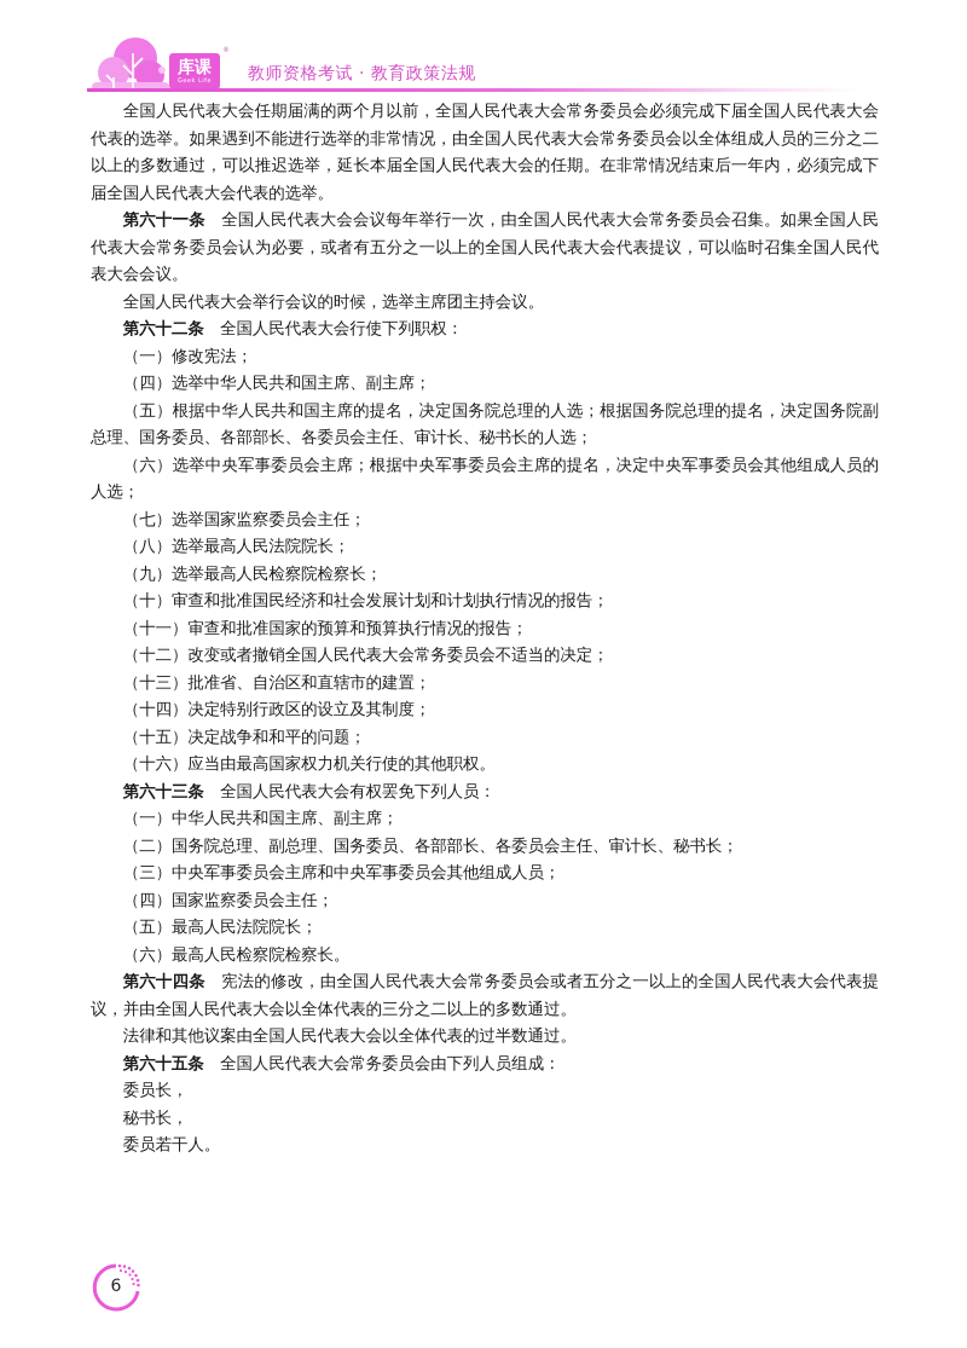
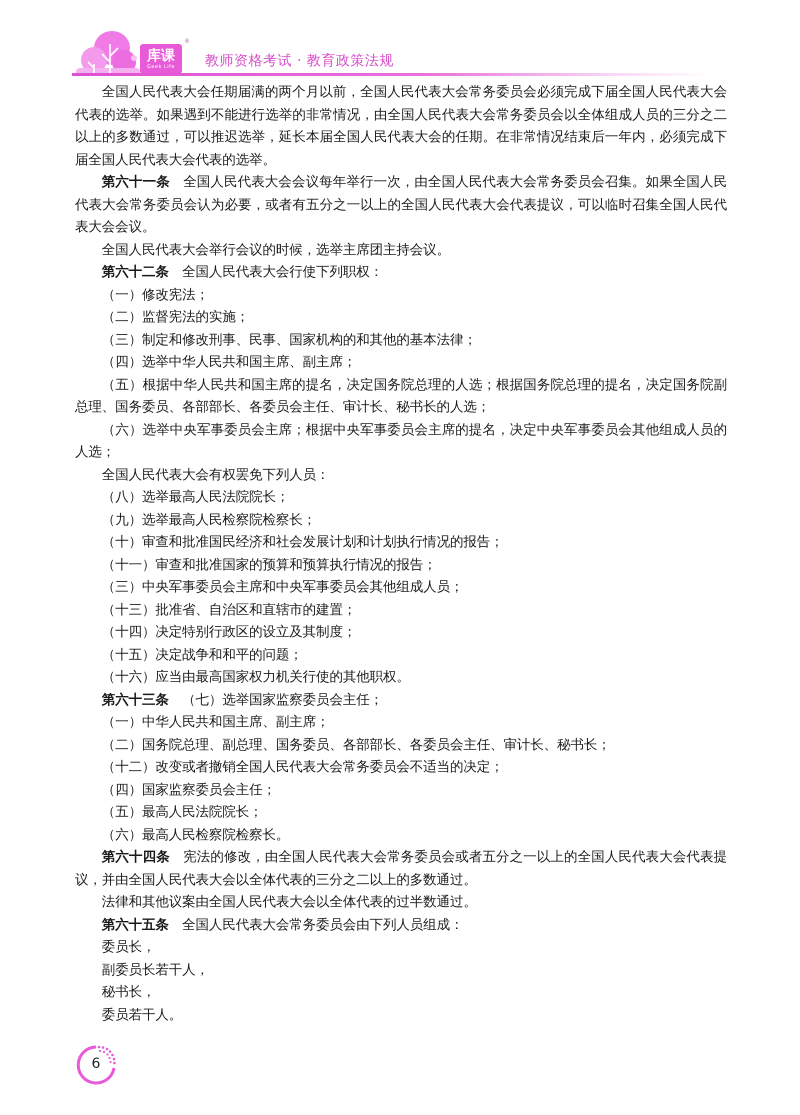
  库课
  教师资格考试 · 教育政策法规
  全国人民代表大会任期届满的两个月以前，全国人民代表大会常务委员会必须完成下届全国人民代表大会代表的选举。如果遇到不能进行选举的非常情况，由全国人民代表大会常务委员会以全体组成人员的三分之二以上的多数通过，可以推迟选举，延长本届全国人民代表大会的任期。在非常情况结束后一年内，必须完成下届全国人民代表大会代表的选举。
  第六十一条 全国人民代表大会会议每年举行一次，由全国人民代表大会常务委员会召集。如果全国人民代表大会常务委员会认为必要，或者有五分之一以上的全国人民代表大会代表提议，可以临时召集全国人民代表大会会议。
  全国人民代表大会举行会议的时候，选举主席团主持会议。
  第六十二条 全国人民代表大会行使下列职权：
  （一）修改宪法；
+ （二）监督宪法的实施；
+ （三）制定和修改刑事、民事、国家机构的和其他的基本法律；
  （四）选举中华人民共和国主席、副主席；
  （五）根据中华人民共和国主席的提名，决定国务院总理的人选；根据国务院总理的提名，决定国务院副总理、国务委员、各部部长、各委员会主任、审计长、秘书长的人选；
  （六）选举中央军事委员会主席；根据中央军事委员会主席的提名，决定中央军事委员会其他组成人员的人选；
- （七）选举国家监察委员会主任；
+ 全国人民代表大会有权罢免下列人员：
  （八）选举最高人民法院院长；
  （九）选举最高人民检察院检察长；
  （十）审查和批准国民经济和社会发展计划和计划执行情况的报告；
  （十一）审查和批准国家的预算和预算执行情况的报告；
- （十二）改变或者撤销全国人民代表大会常务委员会不适当的决定；
+ （三）中央军事委员会主席和中央军事委员会其他组成人员；
  （十三）批准省、自治区和直辖市的建置；
  （十四）决定特别行政区的设立及其制度；
  （十五）决定战争和和平的问题；
  （十六）应当由最高国家权力机关行使的其他职权。
- 第六十三条 全国人民代表大会有权罢免下列人员：
+ 第六十三条 （七）选举国家监察委员会主任；
  （一）中华人民共和国主席、副主席；
  （二）国务院总理、副总理、国务委员、各部部长、各委员会主任、审计长、秘书长；
- （三）中央军事委员会主席和中央军事委员会其他组成人员；
+ （十二）改变或者撤销全国人民代表大会常务委员会不适当的决定；
  （四）国家监察委员会主任；
  （五）最高人民法院院长；
  （六）最高人民检察院检察长。
  第六十四条 宪法的修改，由全国人民代表大会常务委员会或者五分之一以上的全国人民代表大会代表提议，并由全国人民代表大会以全体代表的三分之二以上的多数通过。
  法律和其他议案由全国人民代表大会以全体代表的过半数通过。
  第六十五条 全国人民代表大会常务委员会由下列人员组成：
  委员长，
+ 副委员长若干人，
  秘书长，
  委员若干人。
  6
